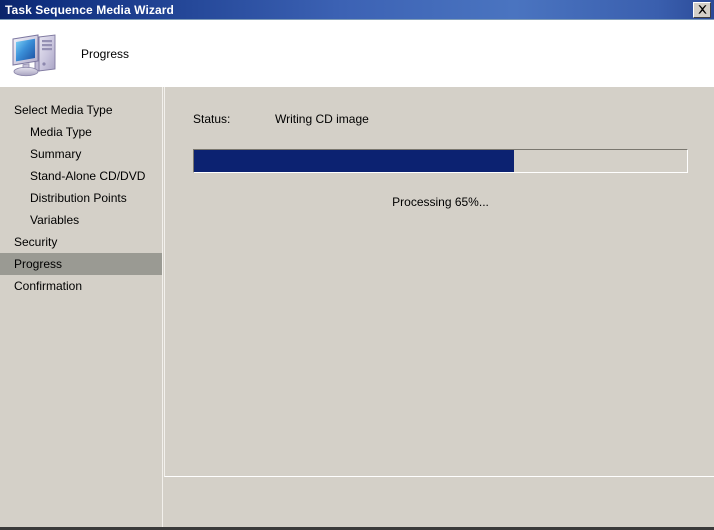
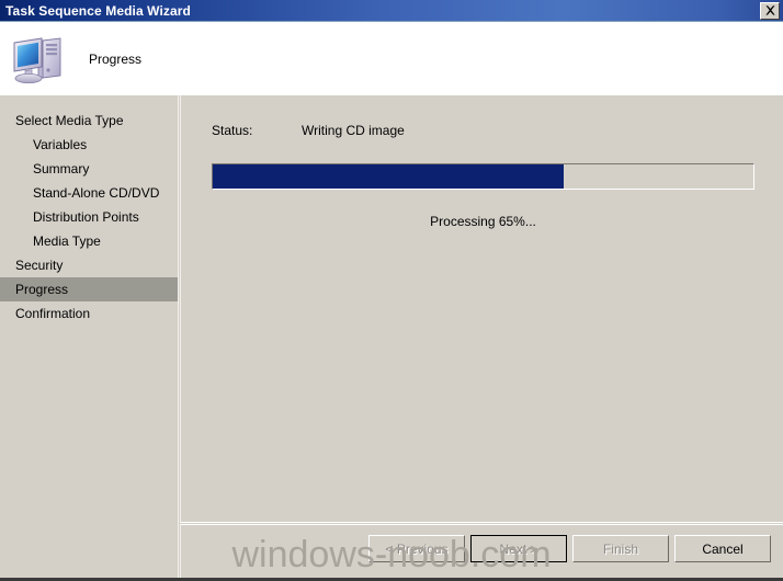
  Task Sequence Media Wizard
  Progress
  Select Media Type
- Media Type
+ Variables
  Summary
  Stand-Alone CD/DVD
  Distribution Points
- Variables
+ Media Type
  Security
  Progress
  Confirmation
  Status:
  Writing CD image
  Processing 65%...
+ < Previous
+ Next >
+ Finish
+ Cancel
+ windows-noob.com
